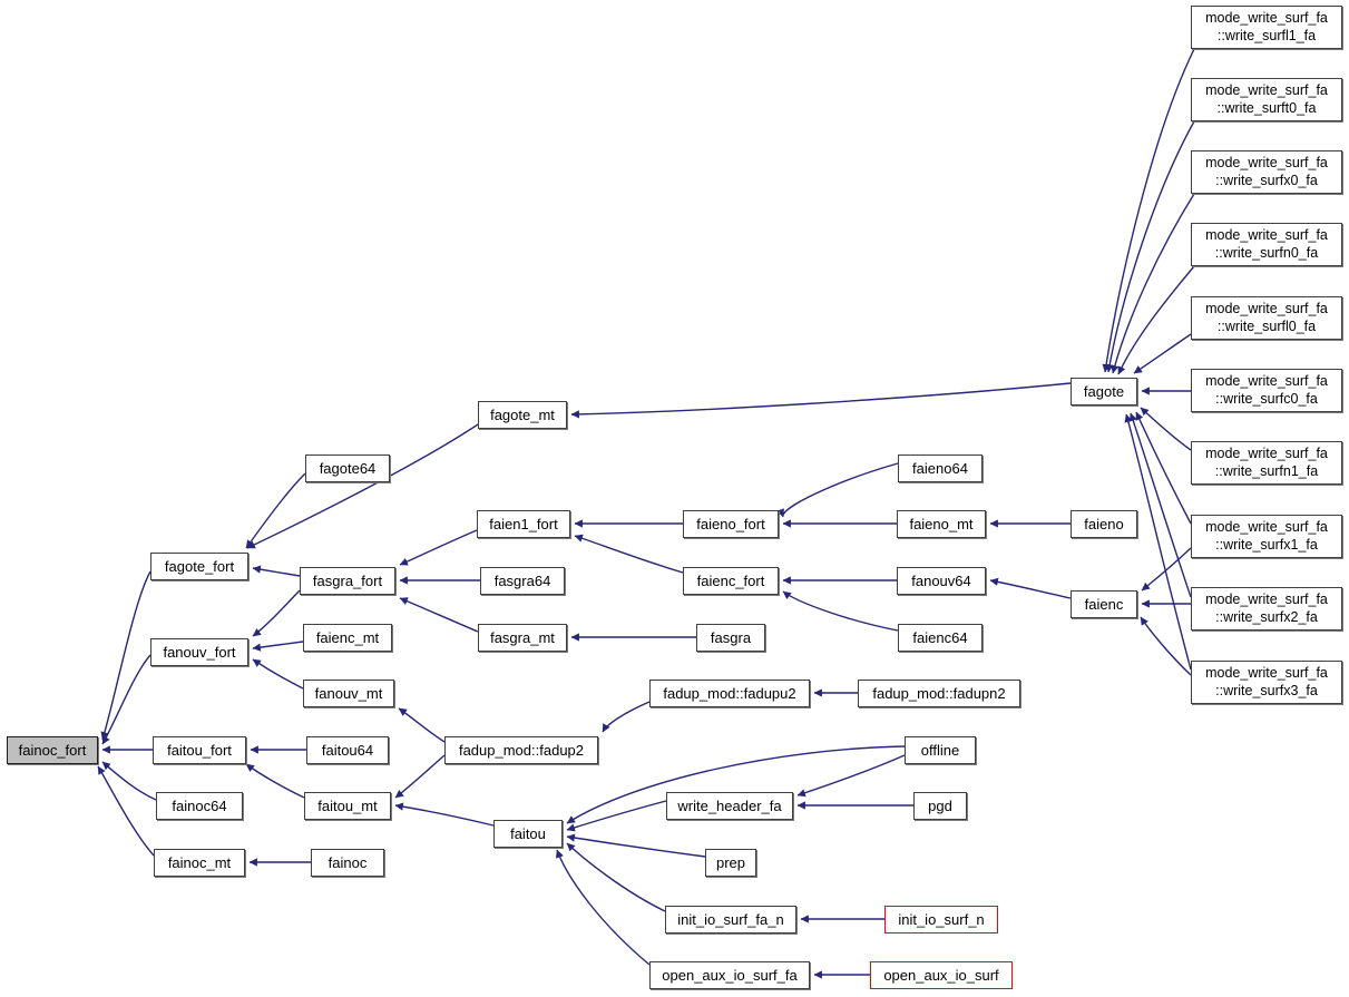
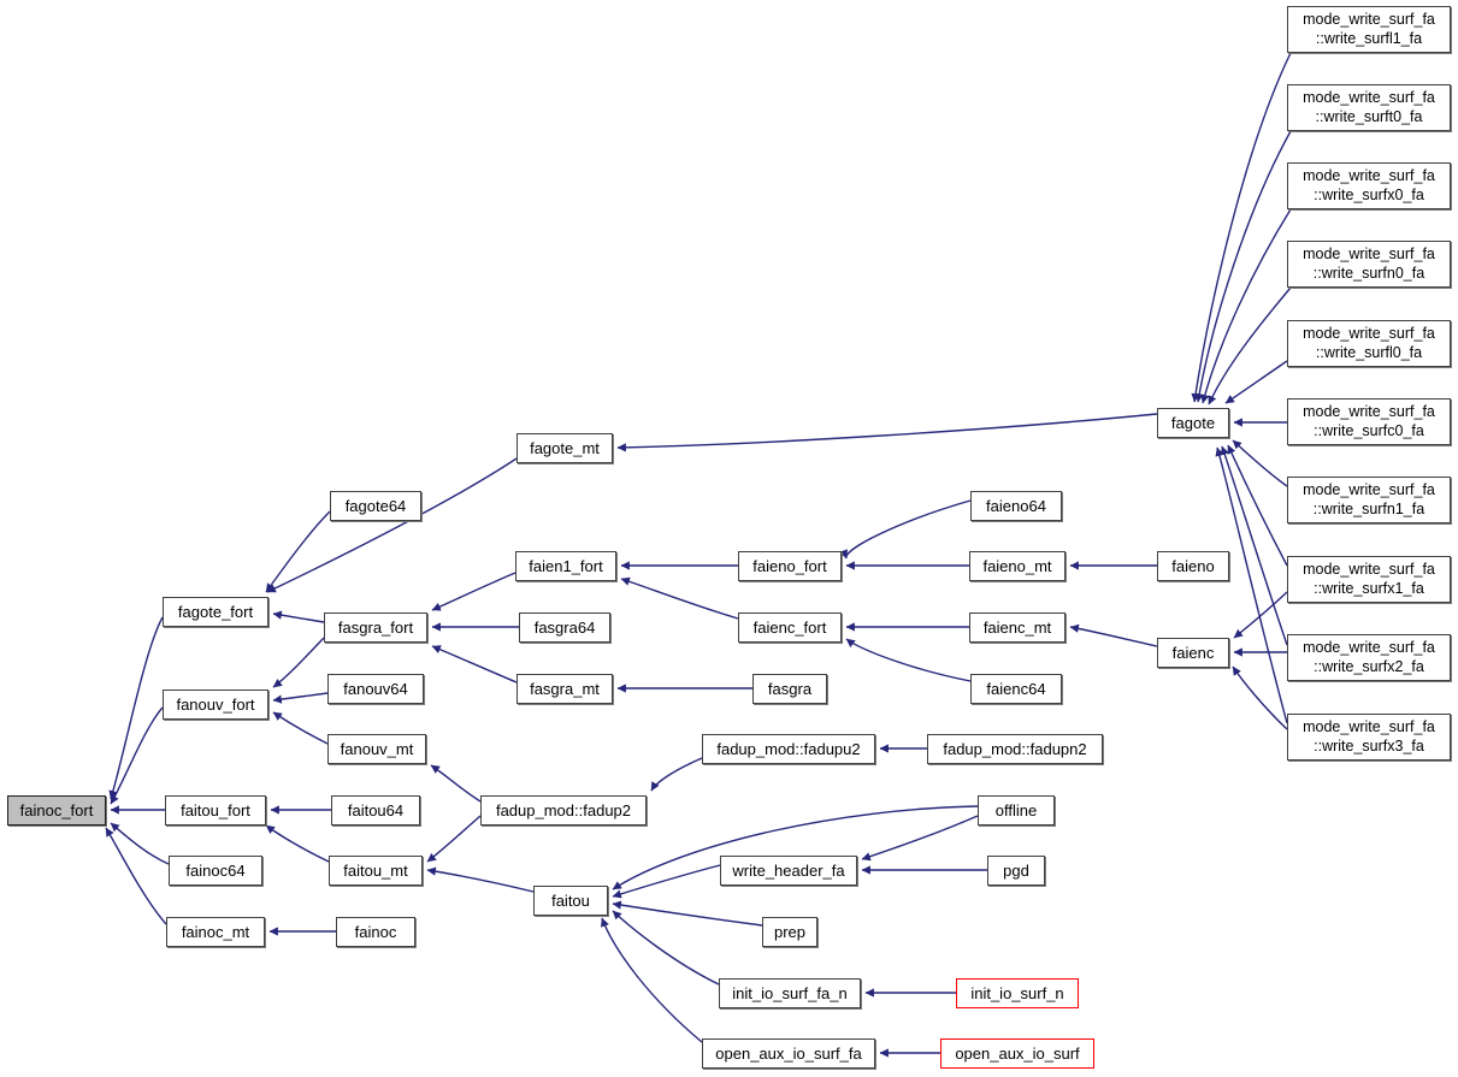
  fainoc_fort
  fagote_fort
  fanouv_fort
  faitou_fort
  fainoc64
  fainoc_mt
  fagote64
  fasgra_fort
- faienc_mt
+ fanouv64
  fanouv_mt
  faitou64
  faitou_mt
  fainoc
  fagote_mt
  faien1_fort
  fasgra64
  fasgra_mt
  fadup_mod::fadup2
  faitou
  faieno64
  faieno_fort
  faienc_fort
  fasgra
  fadup_mod::fadupu2
  write_header_fa
  prep
  init_io_surf_fa_n
  open_aux_io_surf_fa
  faieno_mt
- fanouv64
+ faienc_mt
  faienc64
  fadup_mod::fadupn2
  offline
  pgd
  init_io_surf_n
  open_aux_io_surf
  faieno
  faienc
  fagote
  mode_write_surf_fa
  ::write_surfl1_fa
  mode_write_surf_fa
  ::write_surft0_fa
  mode_write_surf_fa
  ::write_surfx0_fa
  mode_write_surf_fa
  ::write_surfn0_fa
  mode_write_surf_fa
  ::write_surfl0_fa
  mode_write_surf_fa
  ::write_surfc0_fa
  mode_write_surf_fa
  ::write_surfn1_fa
  mode_write_surf_fa
  ::write_surfx1_fa
  mode_write_surf_fa
  ::write_surfx2_fa
  mode_write_surf_fa
  ::write_surfx3_fa
